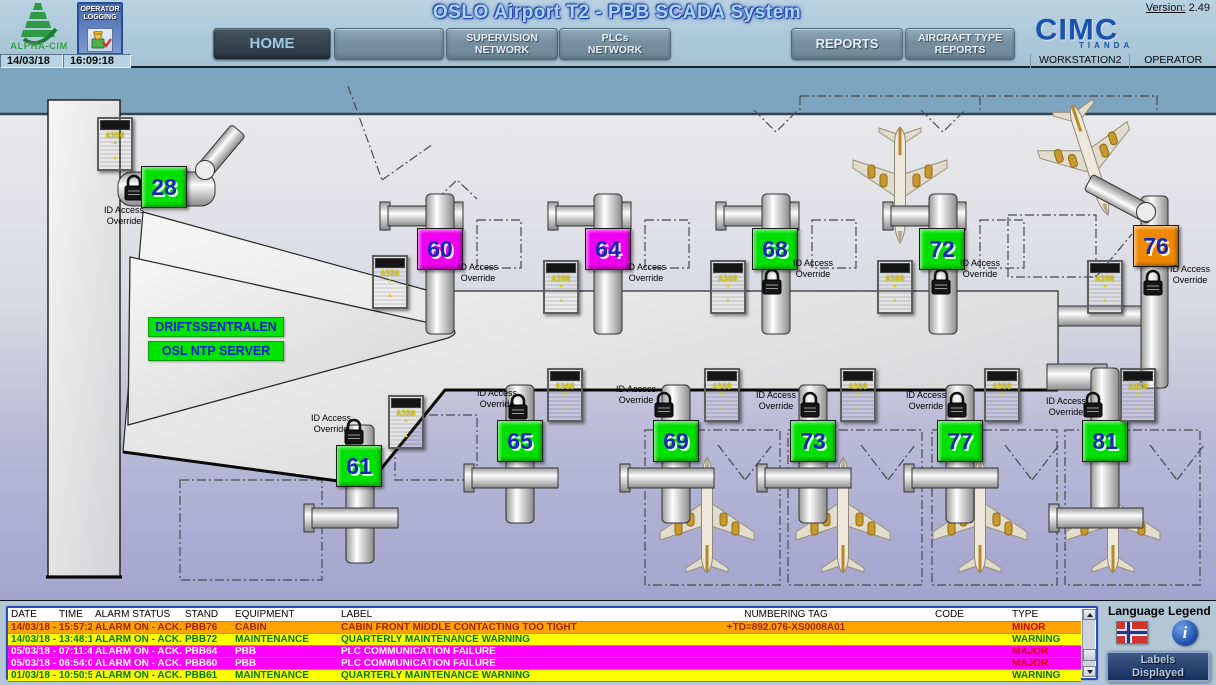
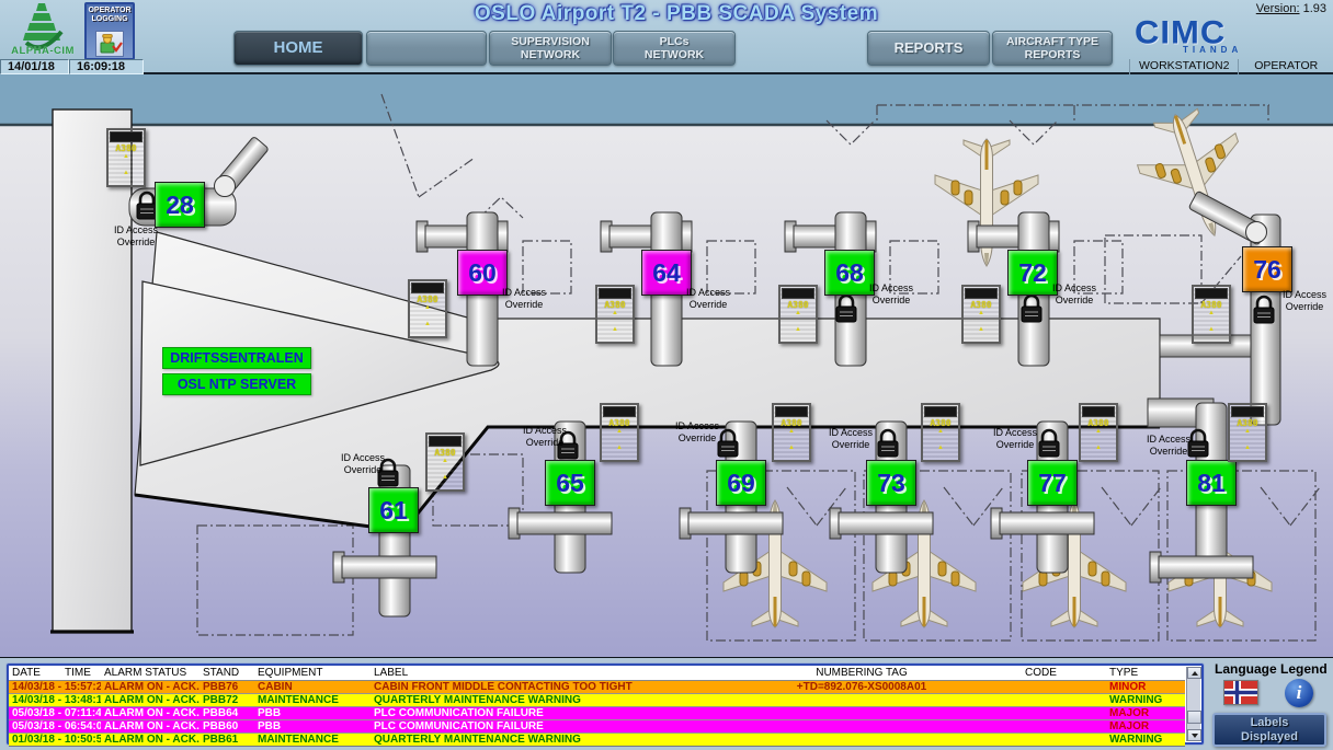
  ALPHA-CIM
- 14/03/18
+ 14/01/18
  16:09:18
  OSLO Airport T2 - PBB SCADA System
  HOME
  SUPERVISION
  NETWORK
  PLCs
  NETWORK
  REPORTS
  AIRCRAFT TYPE
  REPORTS
- Version: 2.49
+ Version: 1.93
  CIMC
  TIANDA
  WORKSTATION2
  OPERATOR
  28
  60
  64
  68
  72
  76
  61
  65
  69
  73
  77
  81
  ID Access
  Override
  ID Access
  Override
  ID Access
  Override
  ID Access
  Override
  ID Access
  Override
  ID Access
  Override
  ID Access
  Override
  ID Access
  Override
  ID Access
  Override
  ID Access
  Override
  ID Access
  Override
  ID Access
  Override
  A380
  A380
  A380
  A380
  A380
  A380
  A380
  A380
  A380
  A380
  A380
  A380
  DRIFTSSENTRALEN
  OSL NTP SERVER
  DATE	TIME	ALARM STATUS	STAND	EQUIPMENT	LABEL	NUMBERING TAG	CODE	TYPE
  14/03/18 - 15:57:2	ALARM ON - ACK.	PBB76	CABIN	CABIN FRONT MIDDLE CONTACTING TOO TIGHT	+TD=892.076-XS0008A01		MINOR
  14/03/18 - 13:48:1	ALARM ON - ACK.	PBB72	MAINTENANCE	QUARTERLY MAINTENANCE WARNING			WARNING
  05/03/18 - 07:11:4	ALARM ON - ACK.	PBB64	PBB	PLC COMMUNICATION FAILURE			MAJOR
  05/03/18 - 06:54:0	ALARM ON - ACK.	PBB60	PBB	PLC COMMUNICATION FAILURE			MAJOR
  01/03/18 - 10:50:5	ALARM ON - ACK.	PBB61	MAINTENANCE	QUARTERLY MAINTENANCE WARNING			WARNING
  Language
  Legend
  i
  Labels
  Displayed
